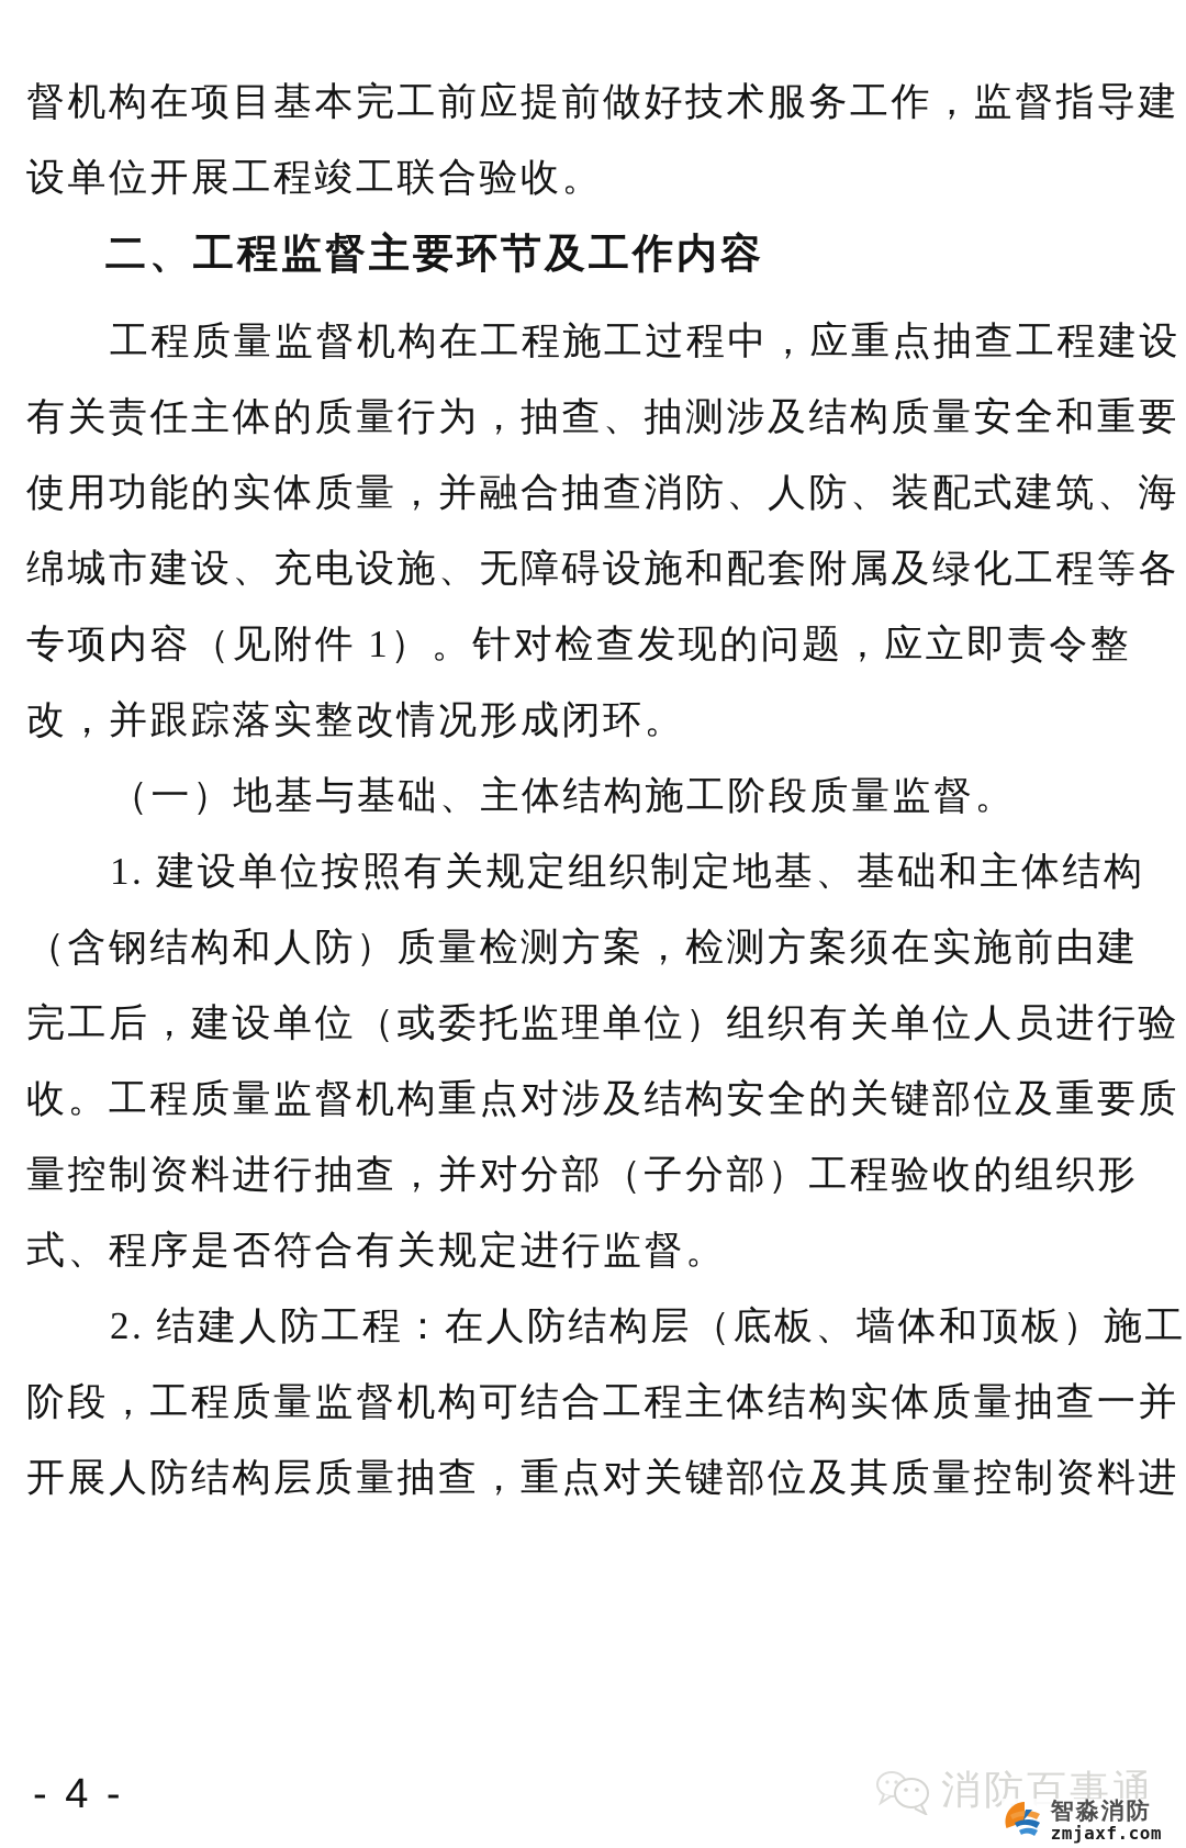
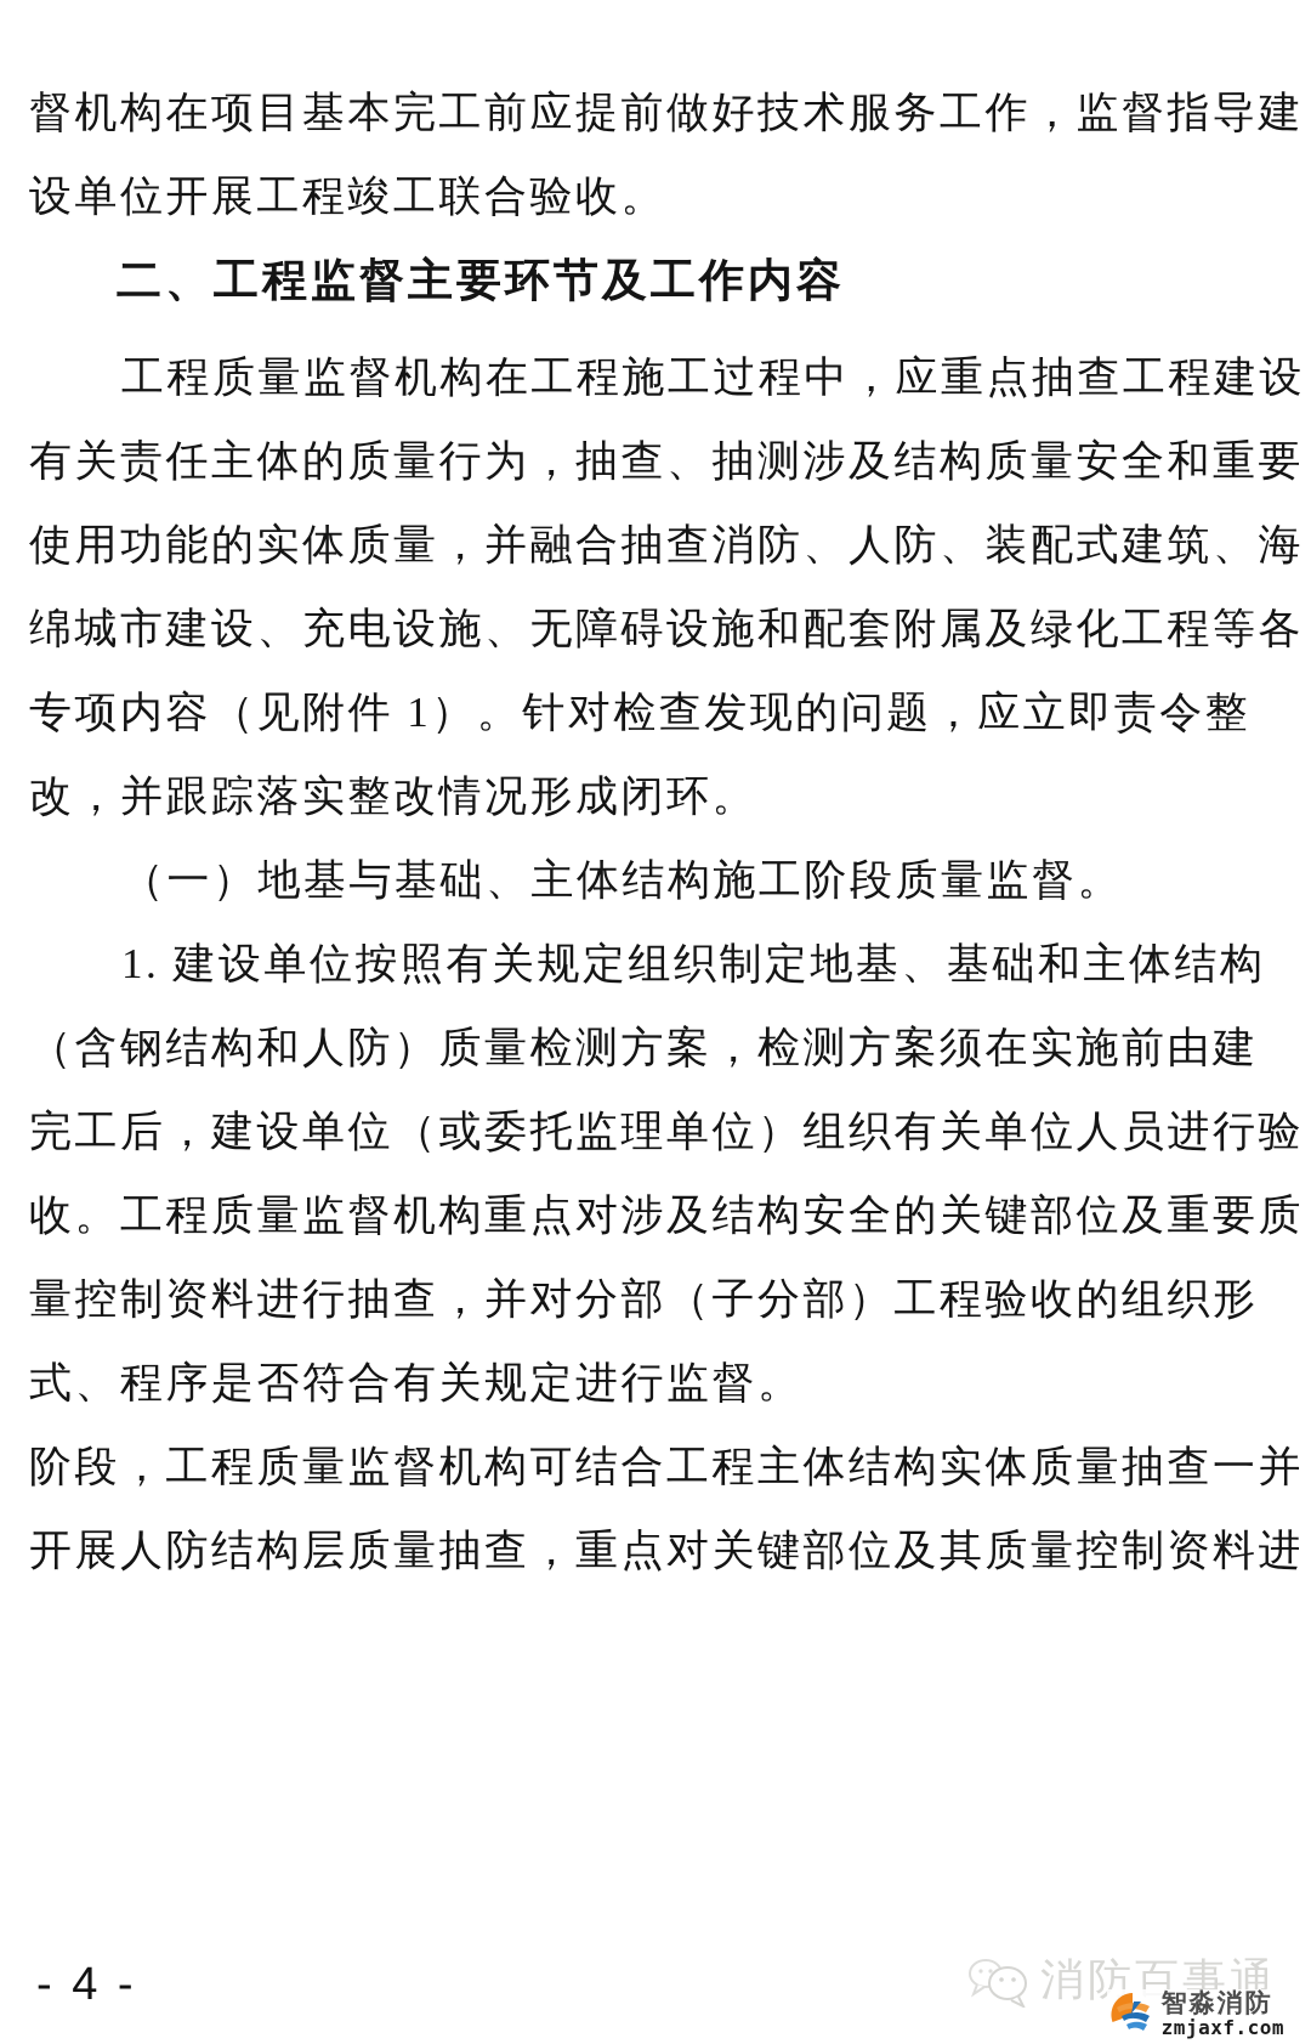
  督机构在项目基本完工前应提前做好技术服务工作，监督指导建
  设单位开展工程竣工联合验收。
  二、工程监督主要环节及工作内容
  工程质量监督机构在工程施工过程中，应重点抽查工程建设
  有关责任主体的质量行为，抽查、抽测涉及结构质量安全和重要
  使用功能的实体质量，并融合抽查消防、人防、装配式建筑、海
  绵城市建设、充电设施、无障碍设施和配套附属及绿化工程等各
  专项内容（见附件 1）。针对检查发现的问题，应立即责令整
  改，并跟踪落实整改情况形成闭环。
  （一）地基与基础、主体结构施工阶段质量监督。
  1. 建设单位按照有关规定组织制定地基、基础和主体结构
  （含钢结构和人防）质量检测方案，检测方案须在实施前由建
  完工后，建设单位（或委托监理单位）组织有关单位人员进行验
  收。工程质量监督机构重点对涉及结构安全的关键部位及重要质
  量控制资料进行抽查，并对分部（子分部）工程验收的组织形
  式、程序是否符合有关规定进行监督。
- 2. 结建人防工程：在人防结构层（底板、墙体和顶板）施工
  阶段，工程质量监督机构可结合工程主体结构实体质量抽查一并
  开展人防结构层质量抽查，重点对关键部位及其质量控制资料进
  - 4 -
  消防百事通
  智淼消防
  zmjaxf.com
